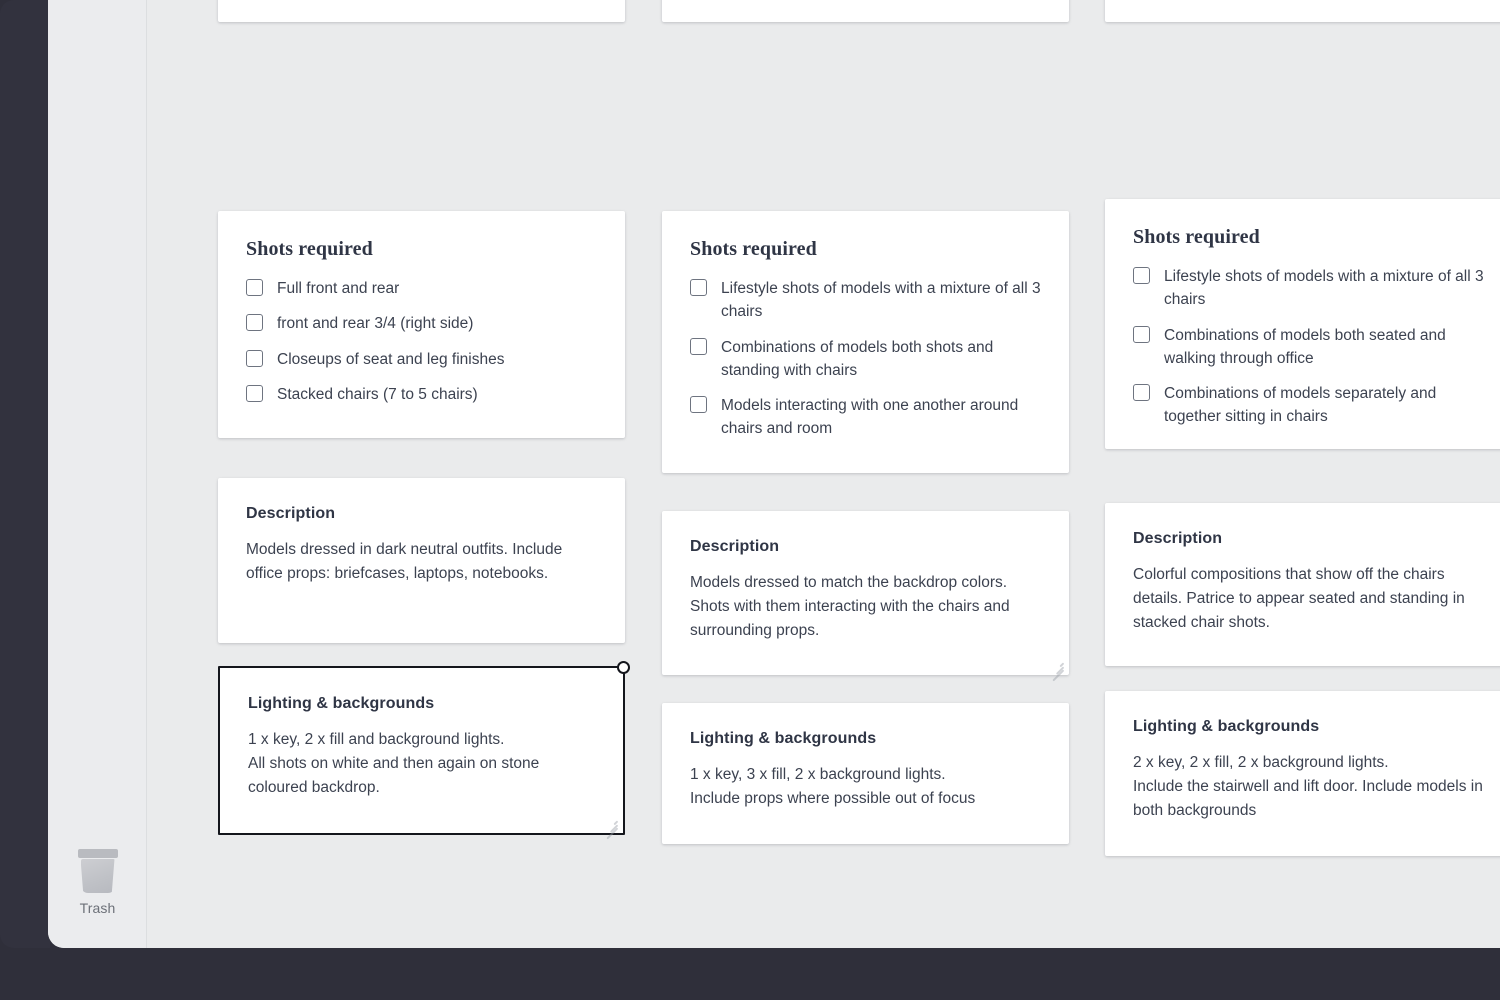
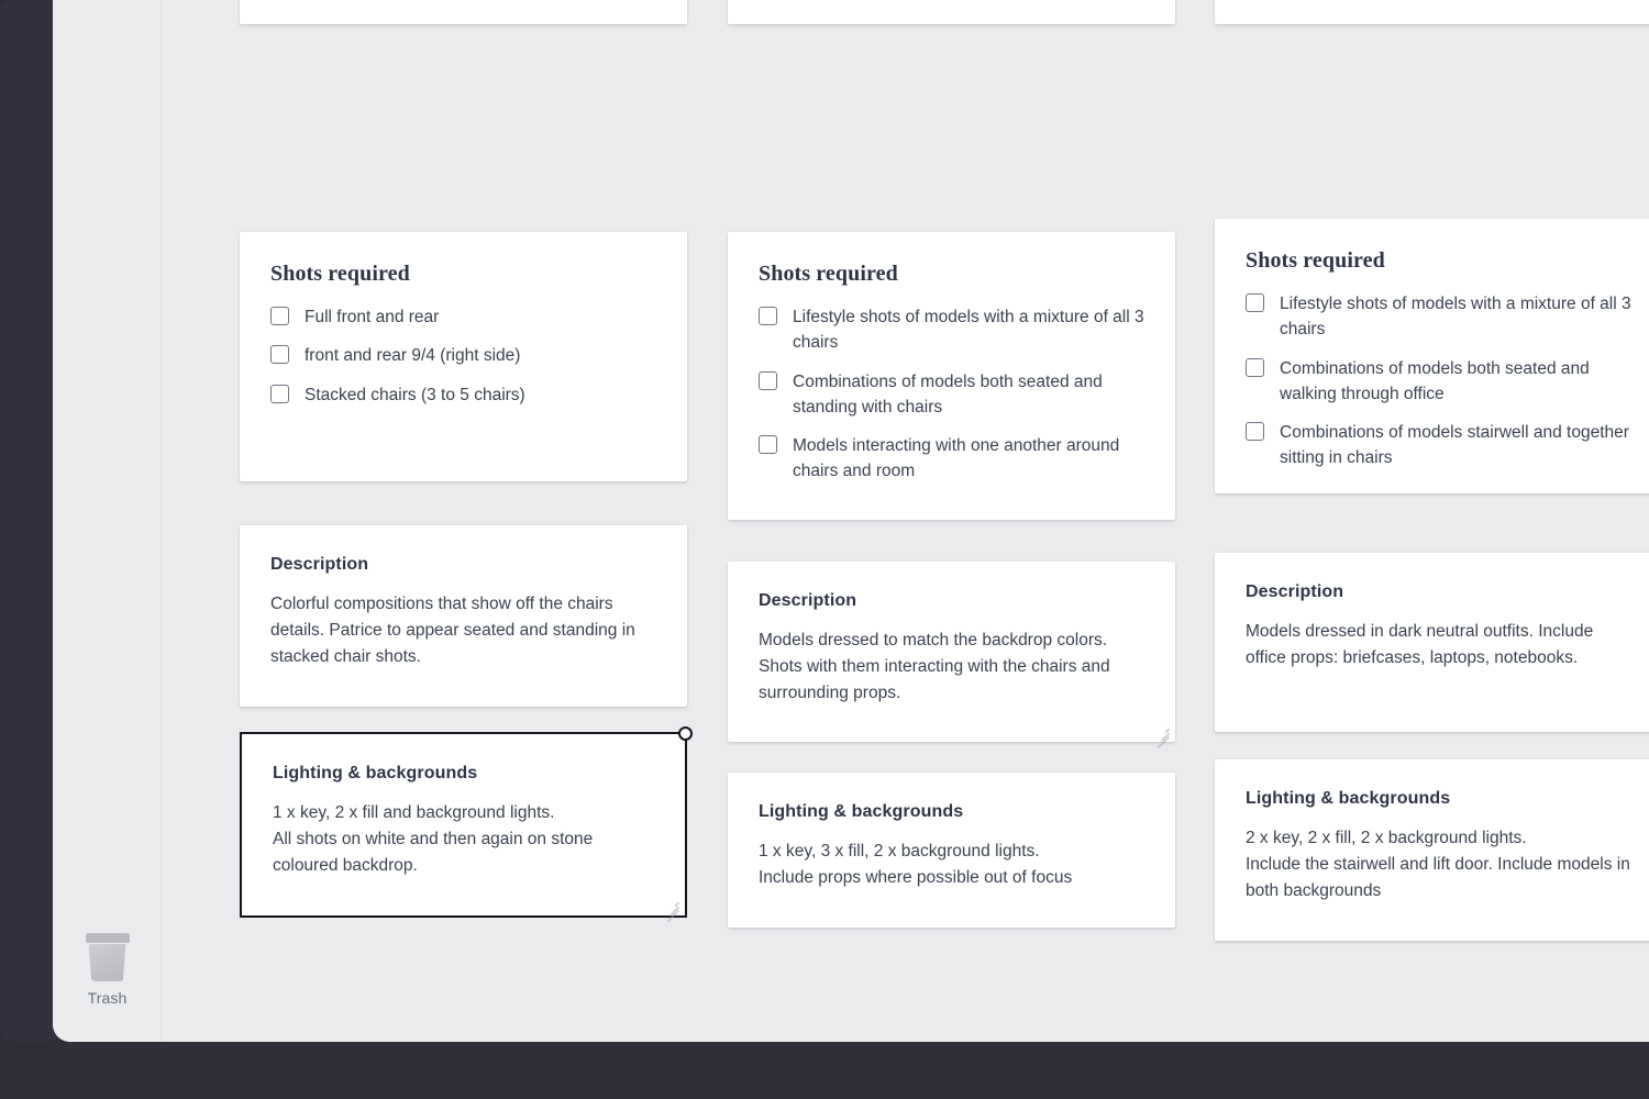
  Trash
  Shots required
  Full front and rear
- front and rear 3/4 (right side)
+ front and rear 9/4 (right side)
- Closeups of seat and leg finishes
- Stacked chairs (7 to 5 chairs)
+ Stacked chairs (3 to 5 chairs)
  Description
- Models dressed in dark neutral outfits. Include office props: briefcases, laptops, notebooks.
+ Colorful compositions that show off the chairs details. Patrice to appear seated and standing in stacked chair shots.
  Lighting & backgrounds
  1 x key, 2 x fill and background lights.
  All shots on white and then again on stone coloured backdrop.
  Shots required
  Lifestyle shots of models with a mixture of all 3 chairs
- Combinations of models both shots and standing with chairs
+ Combinations of models both seated and standing with chairs
  Models interacting with one another around chairs and room
  Description
  Models dressed to match the backdrop colors. Shots with them interacting with the chairs and surrounding props.
  Lighting & backgrounds
  1 x key, 3 x fill, 2 x background lights.
  Include props where possible out of focus
  Shots required
  Lifestyle shots of models with a mixture of all 3 chairs
  Combinations of models both seated and walking through office
- Combinations of models separately and together sitting in chairs
+ Combinations of models stairwell and together sitting in chairs
  Description
- Colorful compositions that show off the chairs details. Patrice to appear seated and standing in stacked chair shots.
+ Models dressed in dark neutral outfits. Include office props: briefcases, laptops, notebooks.
  Lighting & backgrounds
  2 x key, 2 x fill, 2 x background lights.
  Include the stairwell and lift door. Include models in both backgrounds
